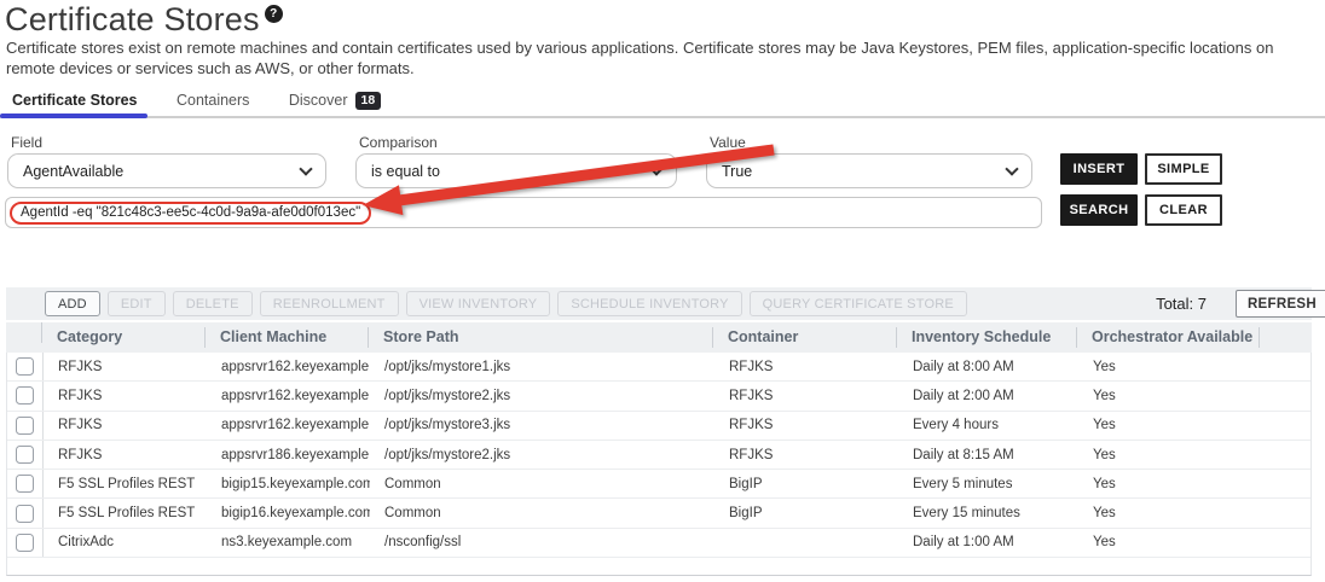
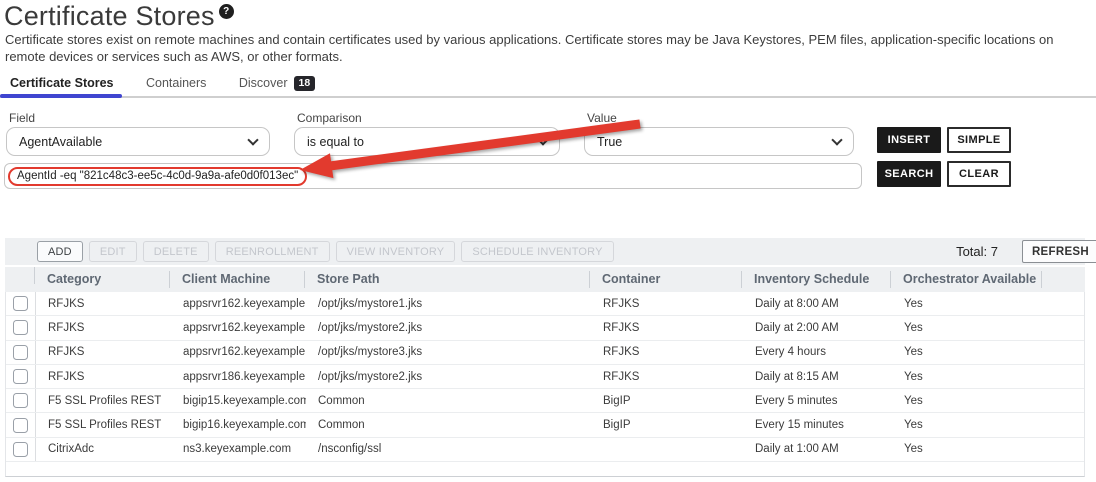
  Certificate Stores
  ?
  Certificate stores exist on remote machines and contain certificates used by various applications. Certificate stores may be Java Keystores, PEM files, application-specific locations on remote devices or services such as AWS, or other formats.
  Certificate Stores Containers Discover 18
  Field
  Comparison
  Value
  AgentAvailable
  is equal to
  True
  INSERT
  SIMPLE
  AgentId -eq "821c48c3-ee5c-4c0d-9a9a-afe0d0f013ec"
  SEARCH
  CLEAR
  ADD
  EDIT
  DELETE
  REENROLLMENT
  VIEW INVENTORY
  SCHEDULE INVENTORY
- QUERY CERTIFICATE STORE
  Total: 7
  REFRESH
  Category
  Client Machine
  Store Path
  Container
  Inventory Schedule
  Orchestrator Available
  RFJKS
  appsrvr162.keyexample
  /opt/jks/mystore1.jks
  RFJKS
  Daily at 8:00 AM
  Yes
  RFJKS
  appsrvr162.keyexample
  /opt/jks/mystore2.jks
  RFJKS
  Daily at 2:00 AM
  Yes
  RFJKS
  appsrvr162.keyexample
  /opt/jks/mystore3.jks
  RFJKS
  Every 4 hours
  Yes
  RFJKS
  appsrvr186.keyexample
  /opt/jks/mystore2.jks
  RFJKS
  Daily at 8:15 AM
  Yes
  F5 SSL Profiles REST
  bigip15.keyexample.com
  Common
  BigIP
  Every 5 minutes
  Yes
  F5 SSL Profiles REST
  bigip16.keyexample.com
  Common
  BigIP
  Every 15 minutes
  Yes
  CitrixAdc
  ns3.keyexample.com
  /nsconfig/ssl
  Daily at 1:00 AM
  Yes
